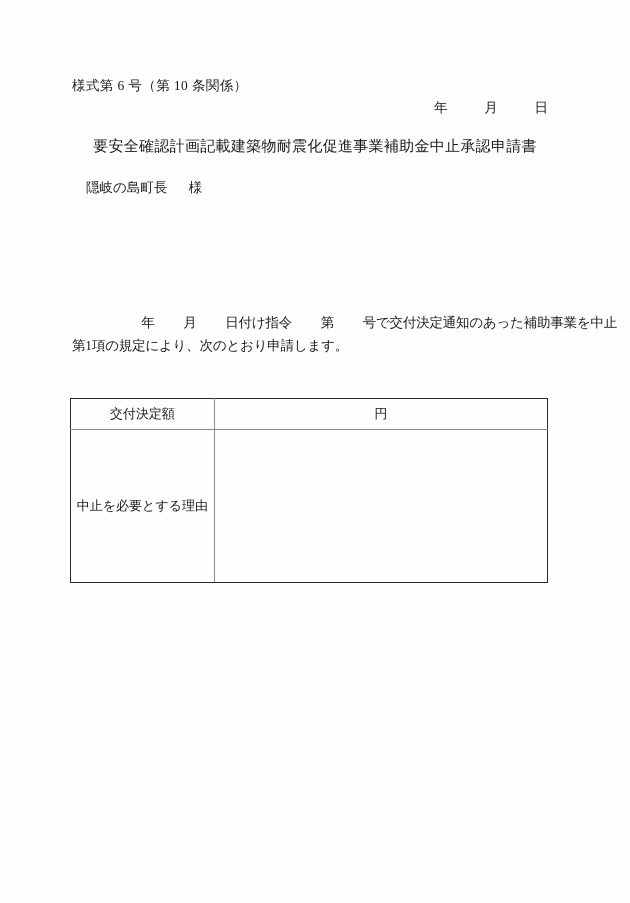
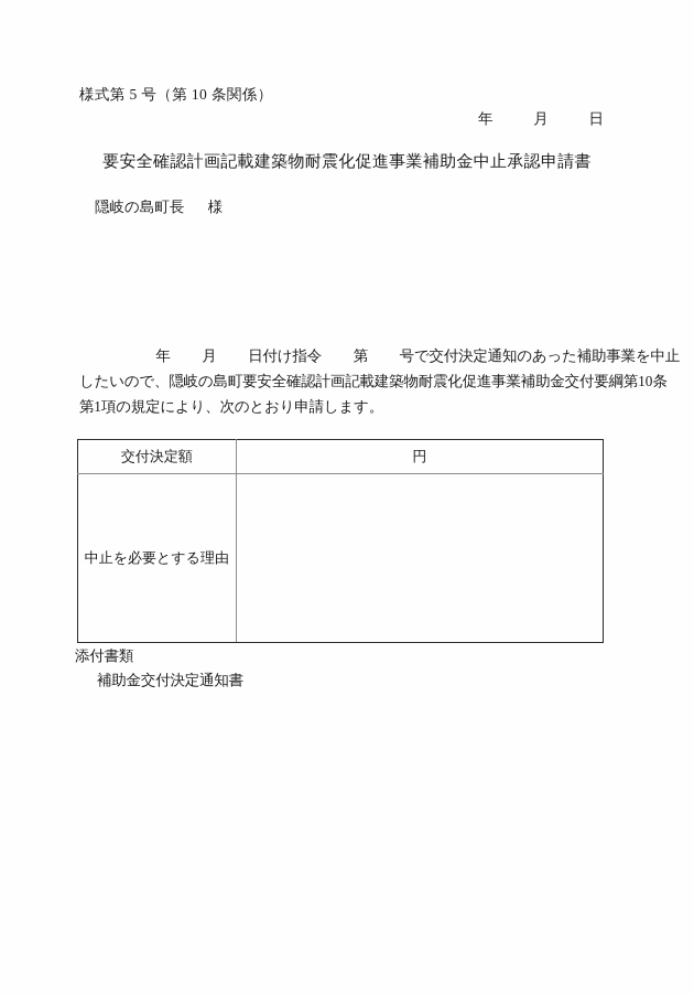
- 様式第 6 号（第 10 条関係）
+ 様式第 5 号（第 10 条関係）
  年 月 日
  要安全確認計画記載建築物耐震化促進事業補助金中止承認申請書
  隠岐の島町長 様
  年 月 日付け指令 第 号で交付決定通知のあった補助事業を中止
+ したいので、隠岐の島町要安全確認計画記載建築物耐震化促進事業補助金交付要綱第10条
  第1項の規定により、次のとおり申請します。
  交付決定額	円
  中止を必要とする理由
+ 添付書類
+ 補助金交付決定通知書
